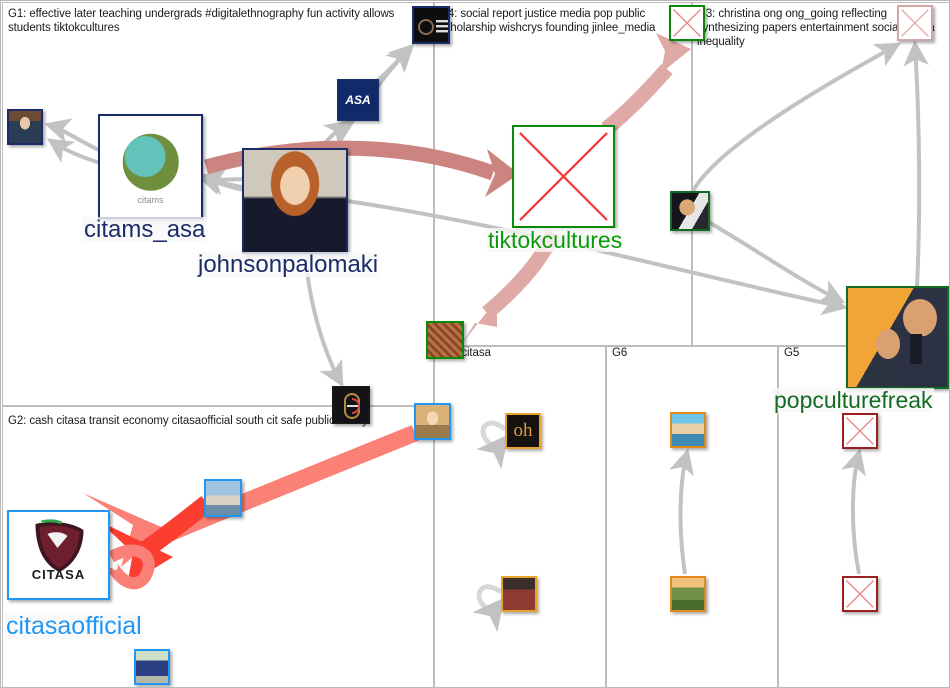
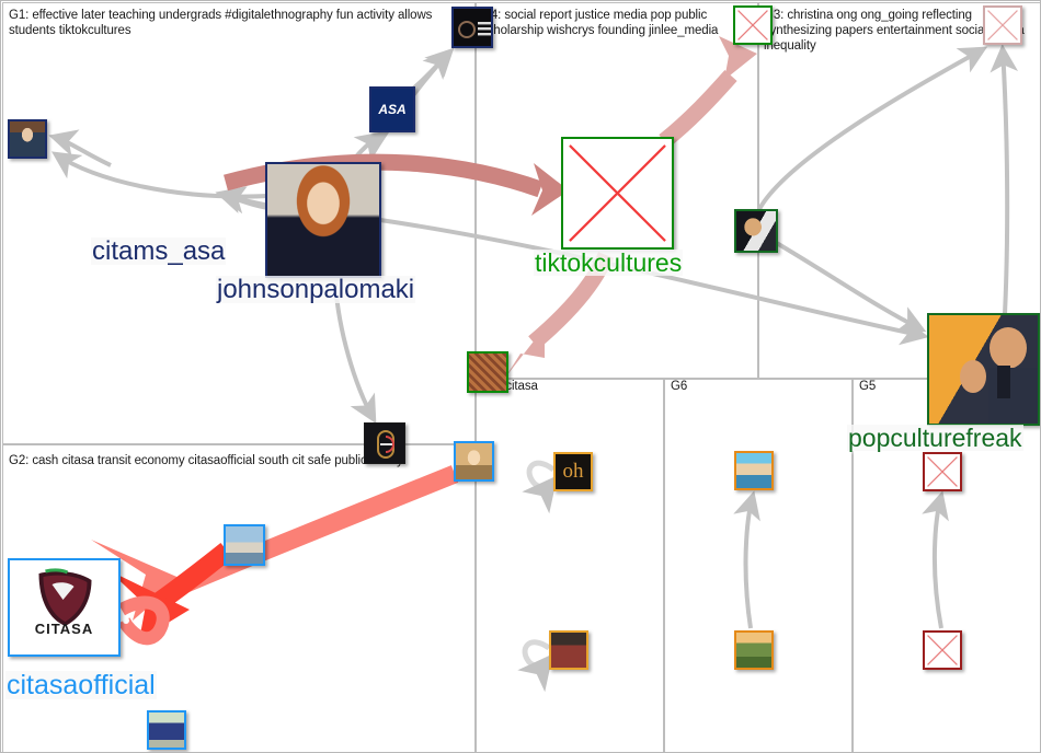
  G1: effective later teaching undergrads #digitalethnography fun activity allows students tiktokcultures
  4: social report justice media pop public holarship wishcrys founding jinlee_media
  3: christina ong ong_going reflecting ynthesizing papers entertainment socia inequality
  G6
  G5
  G2: cash citasa transit economy citasaofficial south cit safe publi
- citams
  citams_asa
  johnsonpalomaki
  ASA
  tiktokcultures
  popculturefreak
  oh
  CITASA
  citasaofficial
